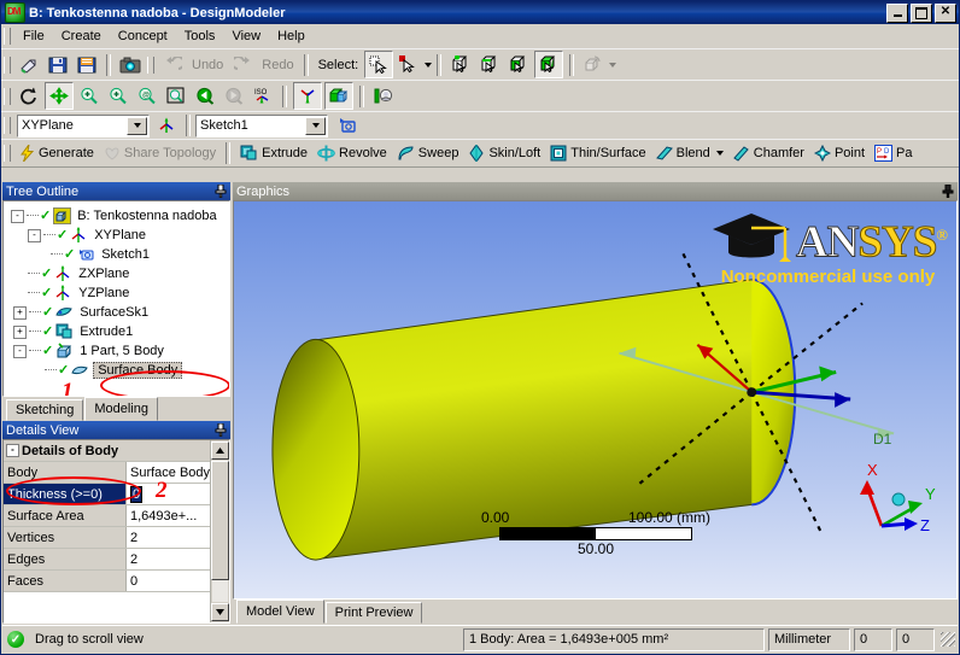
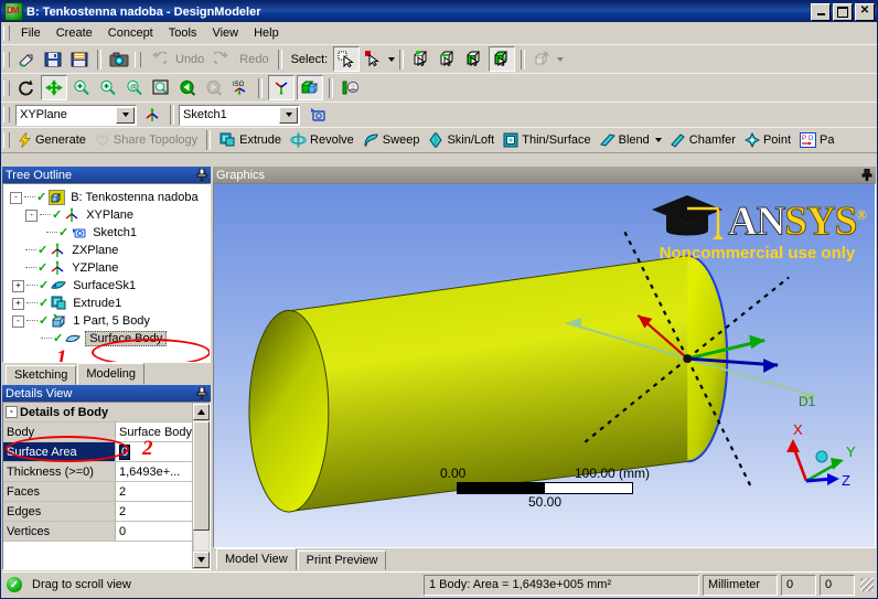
  B: Tenkostenna nadoba - DesignModeler
  ✕
  File
  Create
  Concept
  Tools
  View
  Help
  Undo
  Redo
  Select:
  XYPlane
  Sketch1
  Generate
  Share Topology
  Extrude
  Revolve
  Sweep
  Skin/Loft
  Thin/Surface
  Blend
  Chamfer
  Point
  Pa
  Tree Outline
  -
  ✓
  B: Tenkostenna nadoba
  -
  ✓
  XYPlane
  ✓
  Sketch1
  ✓
  ZXPlane
  ✓
  YZPlane
  +
  ✓
  SurfaceSk1
  +
  ✓
  Extrude1
  -
  ✓
  1 Part, 5 Body
  ✓
  Surface Body
  1
  Sketching
  Modeling
  Details View
  -
  Details of Body
  Body
  Surface Body
- Thickness (>=0)
+ Surface Area
  0
- Surface Area
+ Thickness (>=0)
  1,6493e+...
- Vertices
+ Faces
  2
  Edges
  2
- Faces
+ Vertices
  0
  2
  Graphics
  D1
  ANSYS®
  Noncommercial use only
  0.00
  100.00 (mm)
  50.00
  X
  Y
  Z
  Model View
  Print Preview
  ✓
  Drag to scroll view
  1 Body: Area = 1,6493e+005 mm²
  Millimeter
  0
  0
